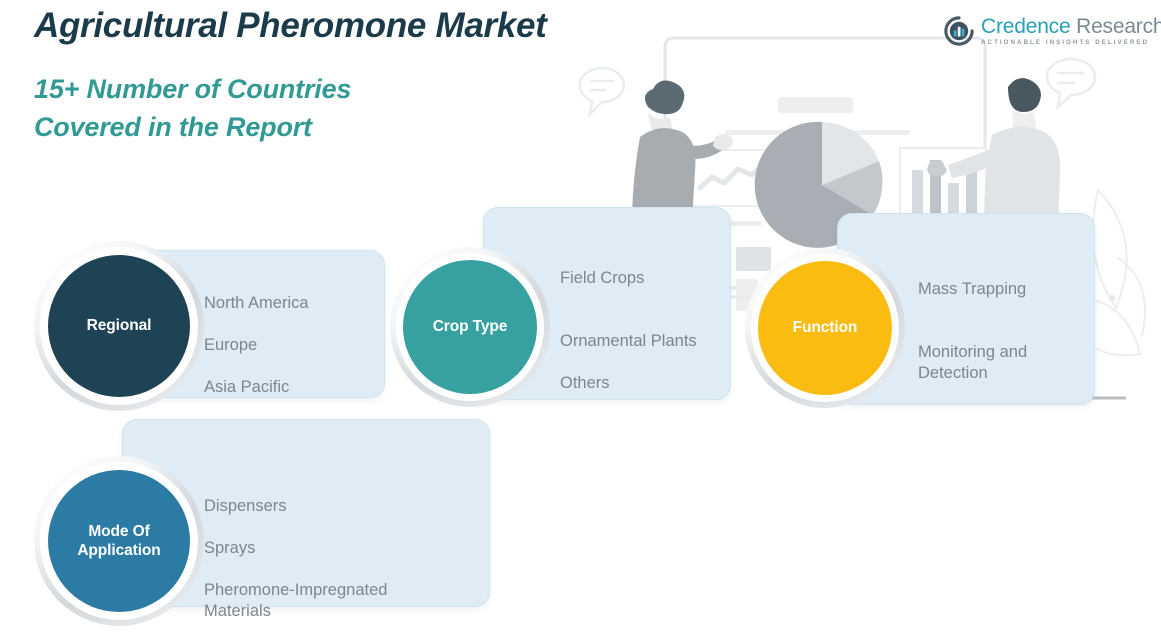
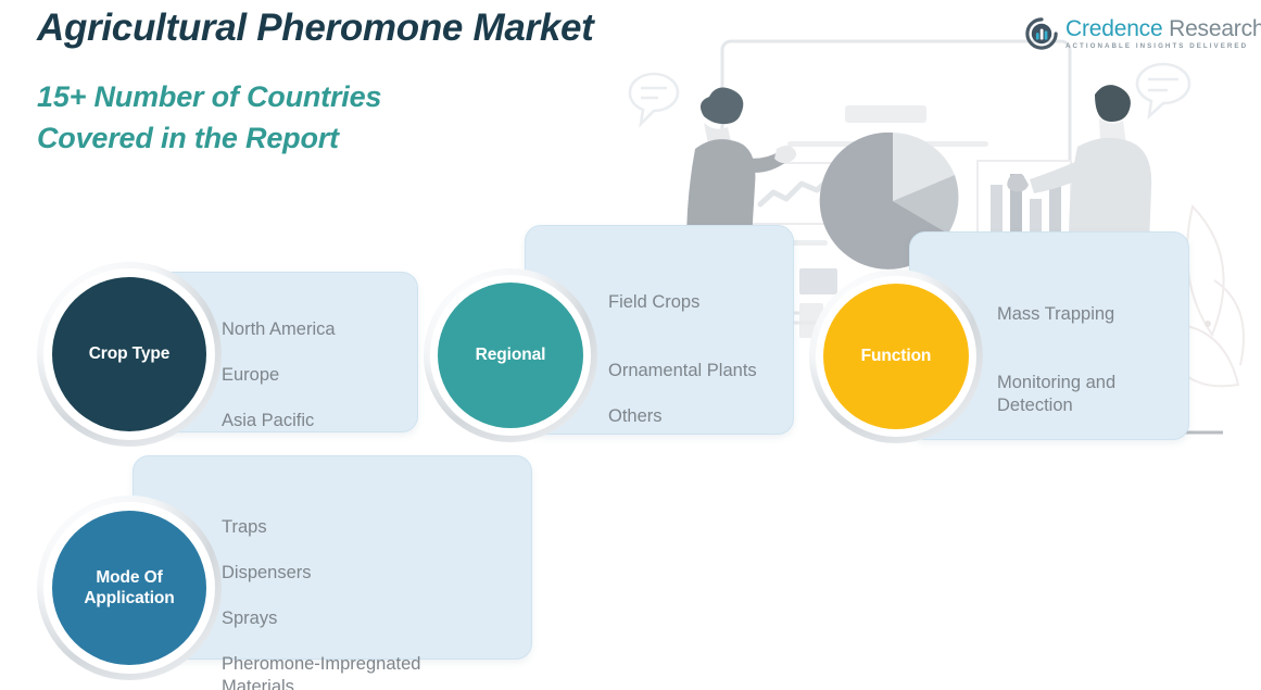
  Agricultural Pheromone Market
  15+ Number of Countries
  Covered in the Report
  Credence Research
  North America
  Europe
  Asia Pacific
- Regional
+ Crop Type
  Field Crops
  Ornamental Plants
  Others
- Crop Type
+ Regional
  Mass Trapping
  Monitoring and
  Detection
  Function
+ Traps
  Dispensers
  Sprays
  Pheromone-Impregnated
  Materials
  Mode Of
  Application
